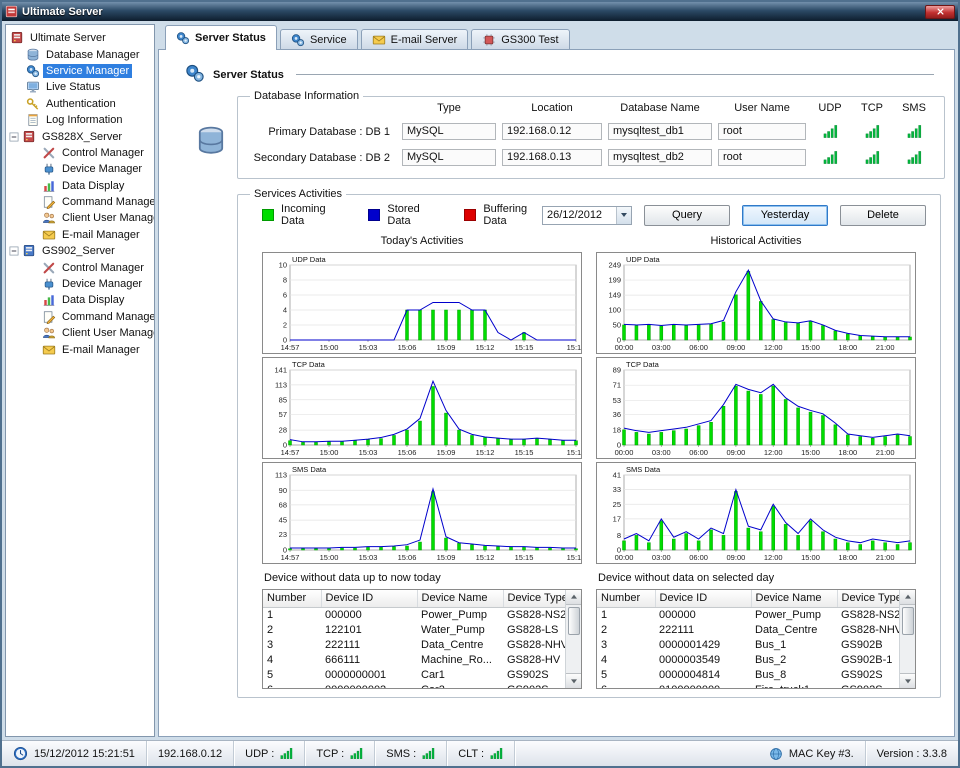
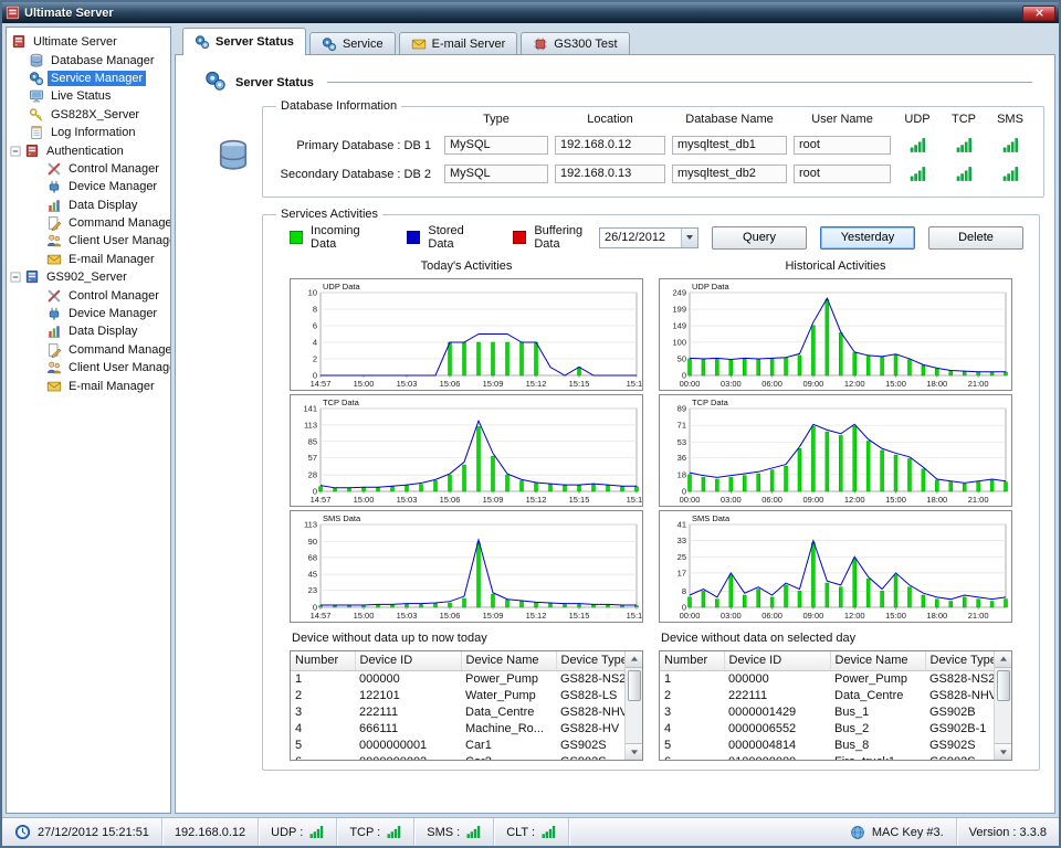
  Ultimate Server
  Ultimate Server
  Database Manager
  Service Manager
  Live Status
- Authentication
+ GS828X_Server
  Log Information
- GS828X_Server
+ Authentication
  Control Manager
  Device Manager
  Data Display
  Command Manage
  Client User Manag
  E-mail Manager
  GS902_Server
  Control Manager
  Device Manager
  Data Display
  Command Manage
  Client User Manag
  E-mail Manager
  Server Status
  Service
  E-mail Server
  GS300 Test
  Server Status
  Database Information
  Type
  Location
  Database Name
  User Name
  UDP
  TCP
  SMS
  Primary Database : DB 1
  MySQL
  192.168.0.12
  mysqltest_db1
  root
  Secondary Database : DB 2
  MySQL
  192.168.0.13
  mysqltest_db2
  root
  Services Activities
  Incoming Data
  Stored Data
  Buffering Data
  26/12/2012
  Query
  Yesterday
  Delete
  Today's Activities
  0
  2
  4
  6
  8
  10
  14:57
  15:00
  15:03
  15:06
  15:09
  15:12
  15:15
  15:1
  UDP Data
  0
  28
  57
  85
  113
  141
  14:57
  15:00
  15:03
  15:06
  15:09
  15:12
  15:15
  15:1
  TCP Data
  0
  23
  45
  68
  90
  113
  14:57
  15:00
  15:03
  15:06
  15:09
  15:12
  15:15
  15:1
  SMS Data
  Device without data up to now today
  Number	Device ID	Device Name	Device Typ
  1	000000	Power_Pump	GS828-NS2
  2	122101	Water_Pump	GS828-LS
  3	222111	Data_Centre	GS828-NH
  4	666111	Machine_Ro...	GS828-HV
  5	0000000001	Car1	GS902S
  Historical Activities
  0
  50
  100
  149
  199
  249
  00:00
  03:00
  06:00
  09:00
  12:00
  15:00
  18:00
  21:00
  UDP Data
  0
  18
  36
  53
  71
  89
  00:00
  03:00
  06:00
  09:00
  12:00
  15:00
  18:00
  21:00
  TCP Data
  0
  8
  17
  25
  33
  41
  00:00
  03:00
  06:00
  09:00
  12:00
  15:00
  18:00
  21:00
  SMS Data
  Device without data on selected day
  Number	Device ID	Device Name	Device Typ
  1	000000	Power_Pump	GS828-NS2
  2	222111	Data_Centre	GS828-NH
  3	0000001429	Bus_1	GS902B
- 4	0000003549	Bus_2	GS902B-1
+ 4	0000006552	Bus_2	GS902B-1
  5	0000004814	Bus_8	GS902S
- 15/12/2012 15:21:51
+ 27/12/2012 15:21:51
  192.168.0.12
  UDP :
  TCP :
  SMS :
  CLT :
  MAC Key #3.
  Version : 3.3.8
